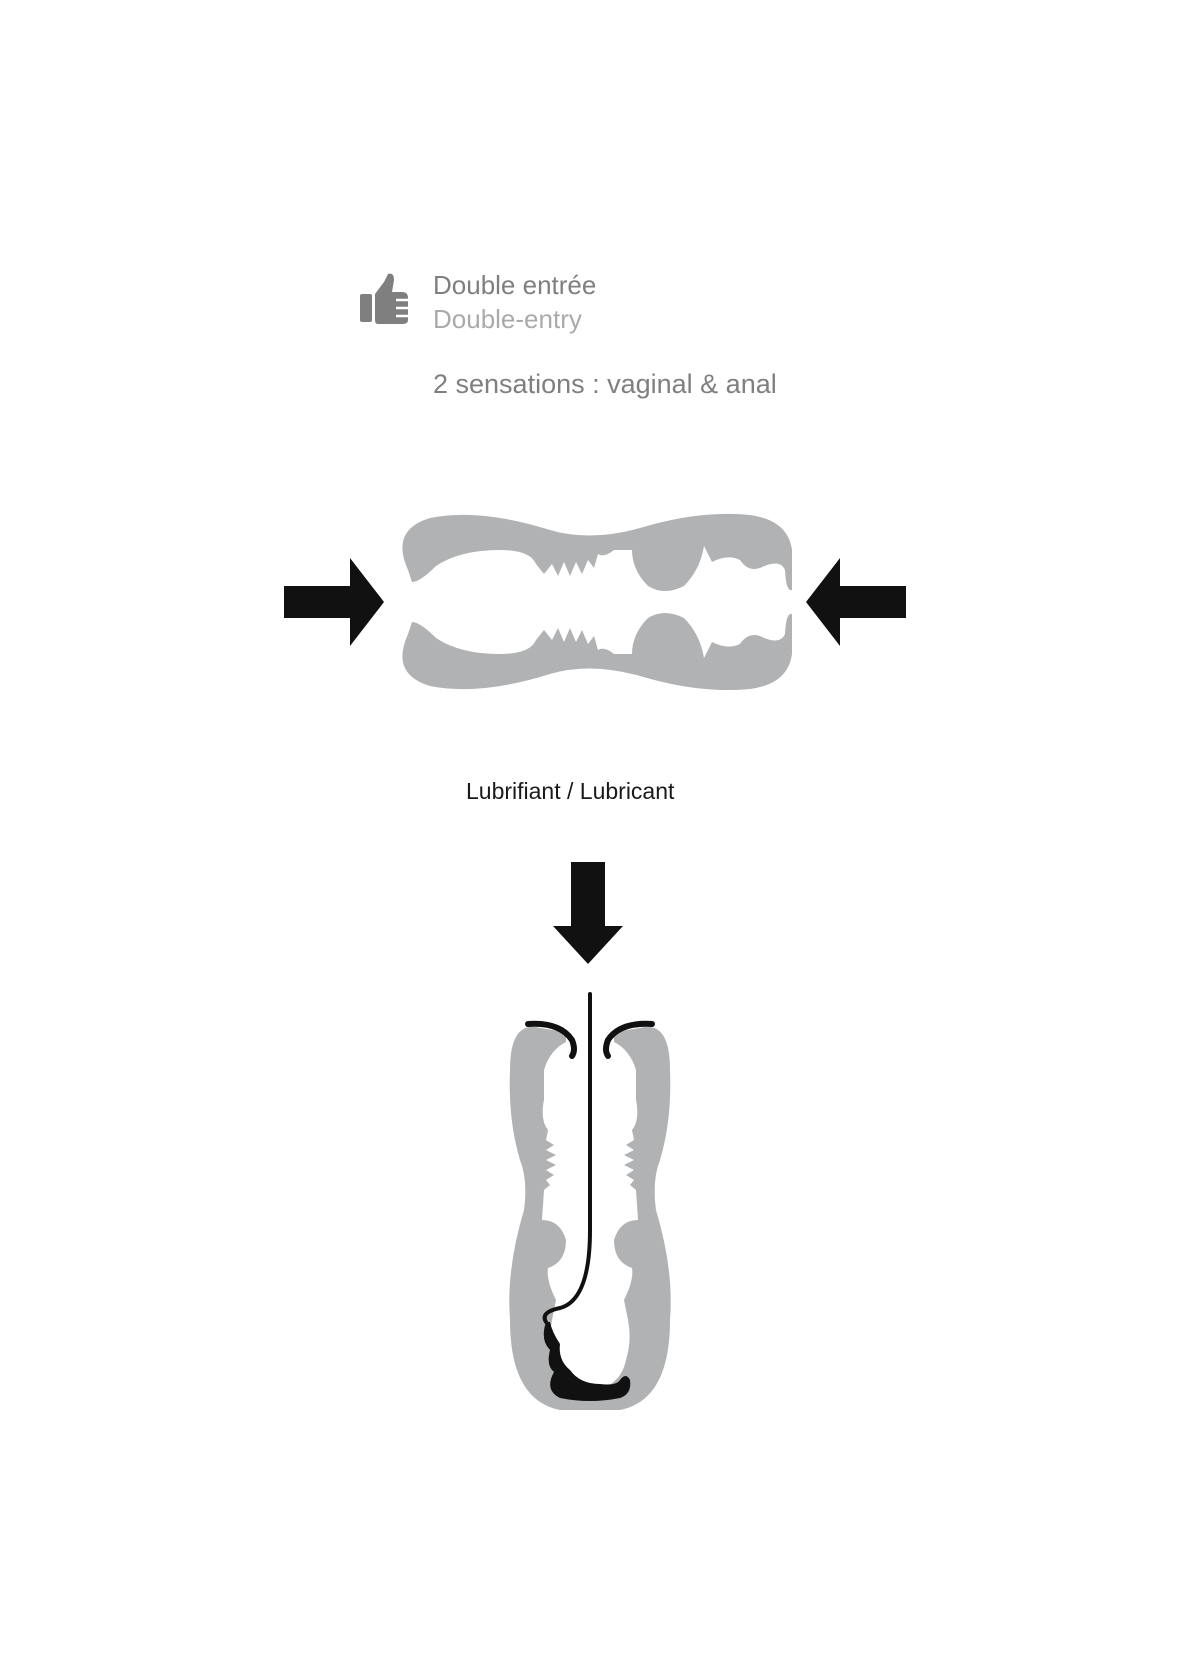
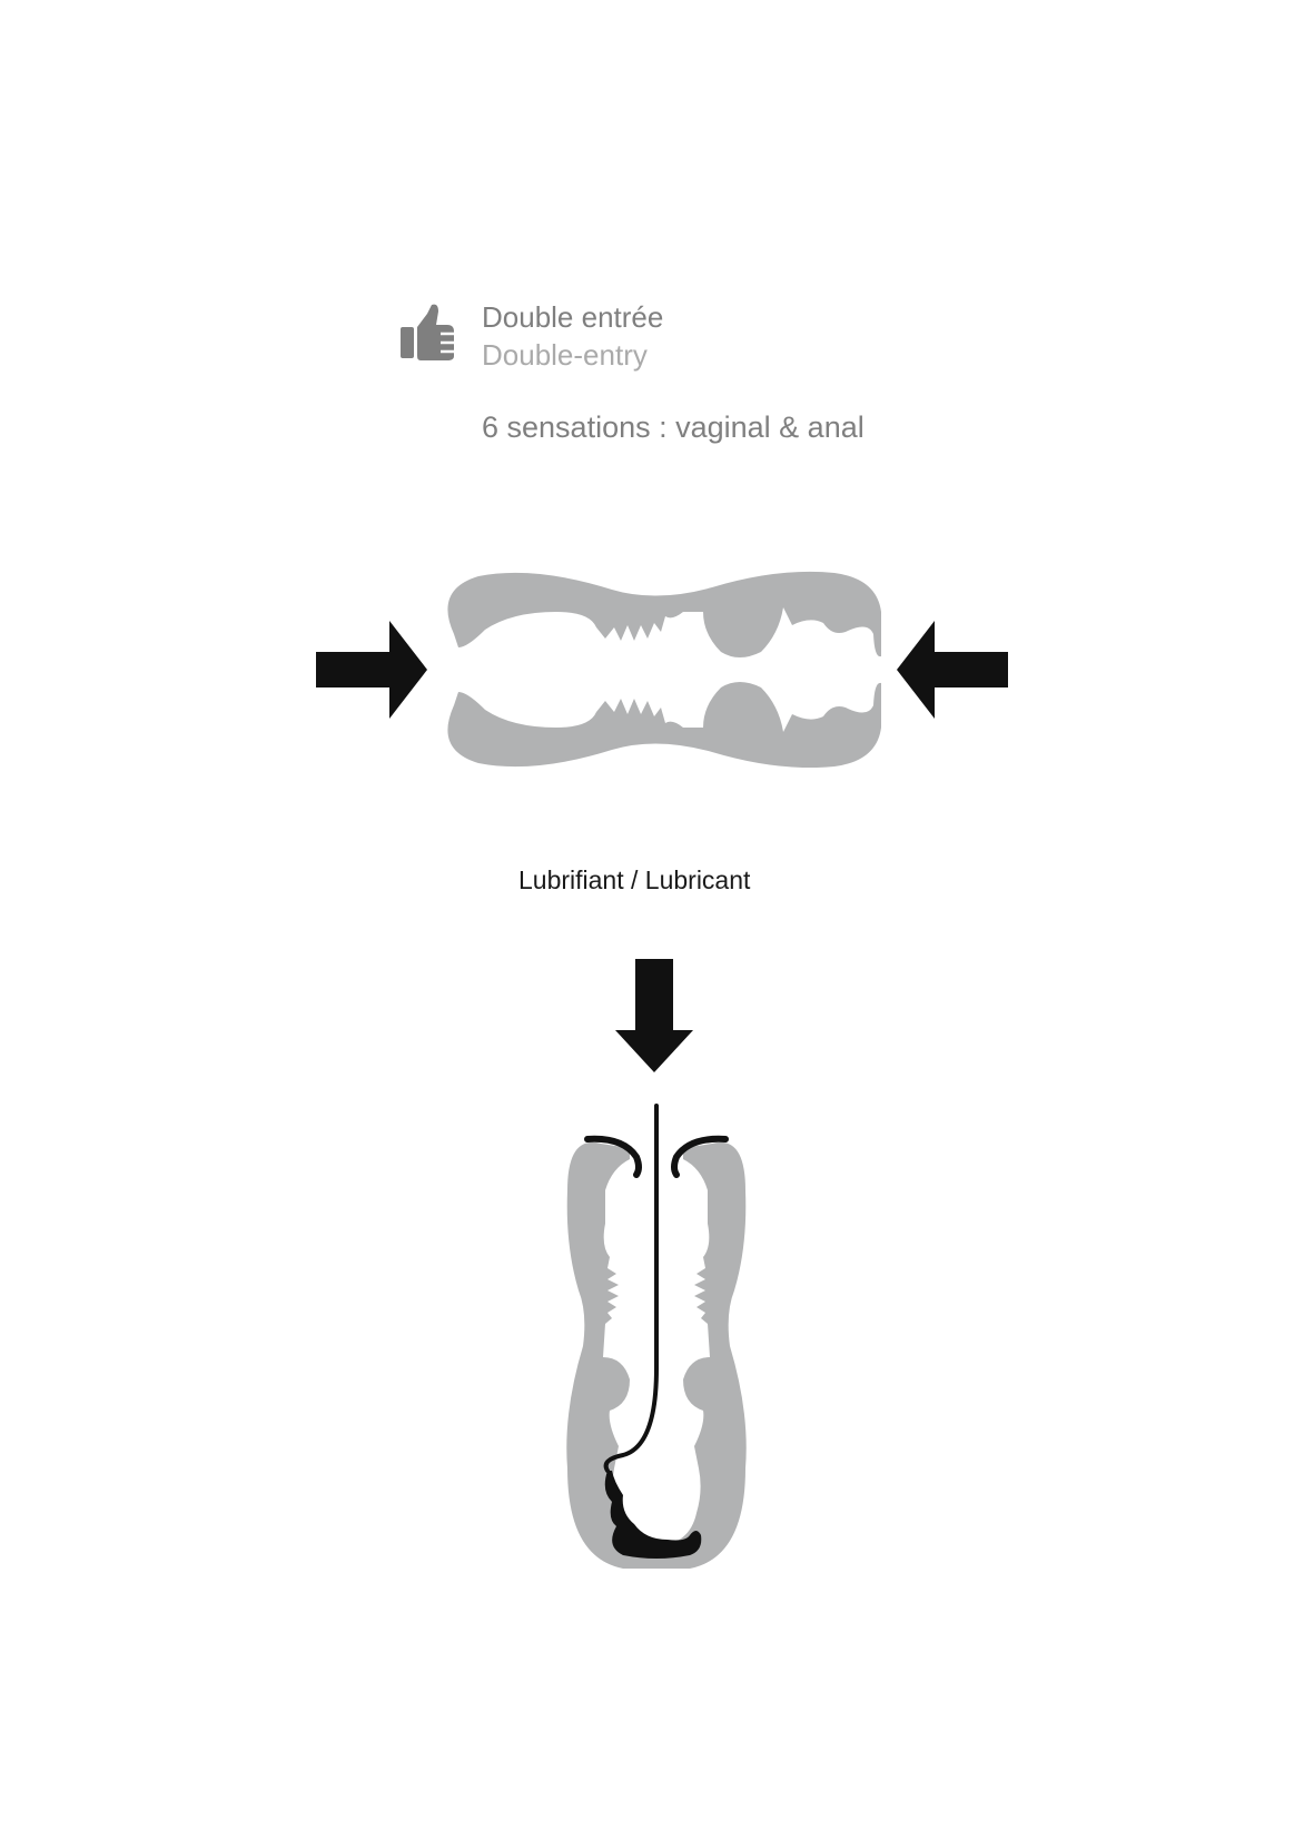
  Double entrée
  Double-entry
- 2 sensations : vaginal & anal
+ 6 sensations : vaginal & anal
  Lubrifiant / Lubricant
